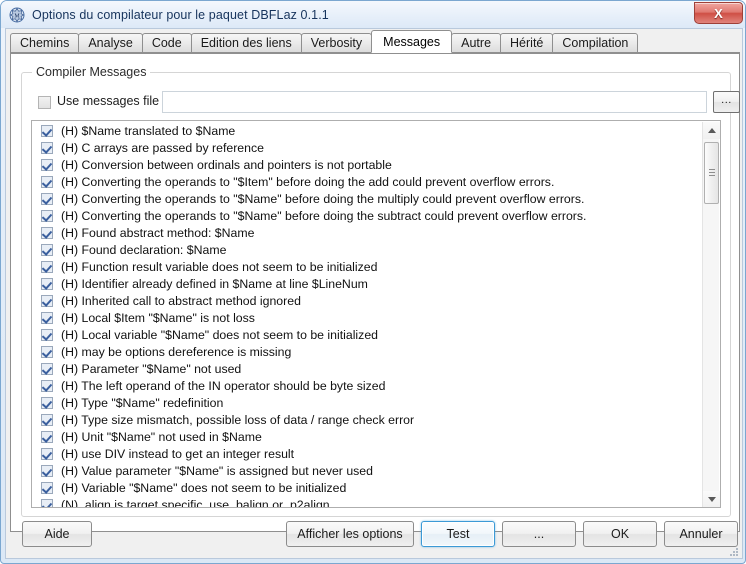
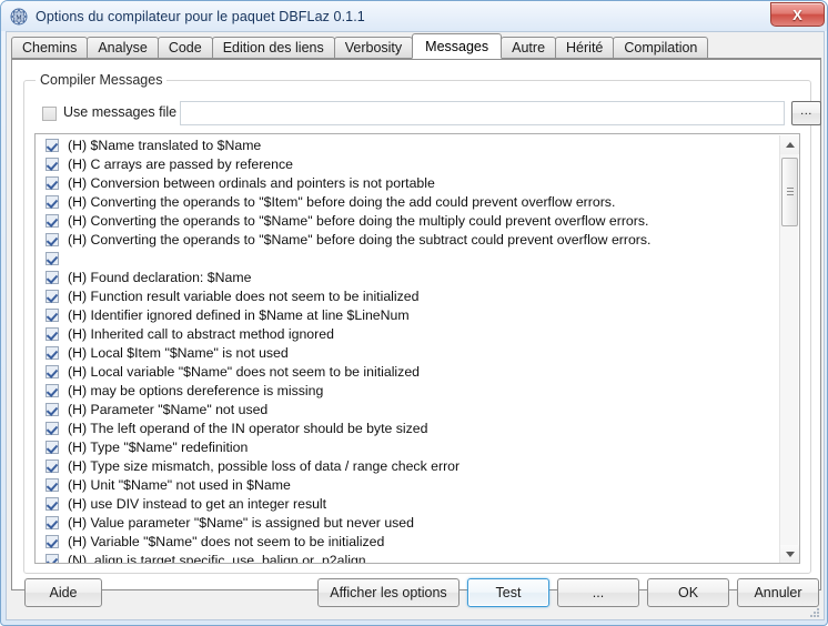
  Options du compilateur pour le paquet DBFLaz 0.1.1
  X
  Chemins
  Analyse
  Code
  Edition des liens
  Verbosity
  Messages
  Autre
  Hérité
  Compilation
  Compiler Messages
  Use messages file
  ...
  (H) $Name translated to $Name
  (H) C arrays are passed by reference
  (H) Conversion between ordinals and pointers is not portable
  (H) Converting the operands to "$Item" before doing the add could prevent overflow errors.
  (H) Converting the operands to "$Name" before doing the multiply could prevent overflow errors.
  (H) Converting the operands to "$Name" before doing the subtract could prevent overflow errors.
- (H) Found abstract method: $Name
  (H) Found declaration: $Name
  (H) Function result variable does not seem to be initialized
- (H) Identifier already defined in $Name at line $LineNum
+ (H) Identifier ignored defined in $Name at line $LineNum
  (H) Inherited call to abstract method ignored
- (H) Local $Item "$Name" is not loss
+ (H) Local $Item "$Name" is not used
  (H) Local variable "$Name" does not seem to be initialized
  (H) may be options dereference is missing
  (H) Parameter "$Name" not used
  (H) The left operand of the IN operator should be byte sized
  (H) Type "$Name" redefinition
  (H) Type size mismatch, possible loss of data / range check error
  (H) Unit "$Name" not used in $Name
  (H) use DIV instead to get an integer result
  (H) Value parameter "$Name" is assigned but never used
  (H) Variable "$Name" does not seem to be initialized
  (N) .align is target specific, use .balign or .p2align
  Aide
  Afficher les options
  Test
  ...
  OK
  Annuler
